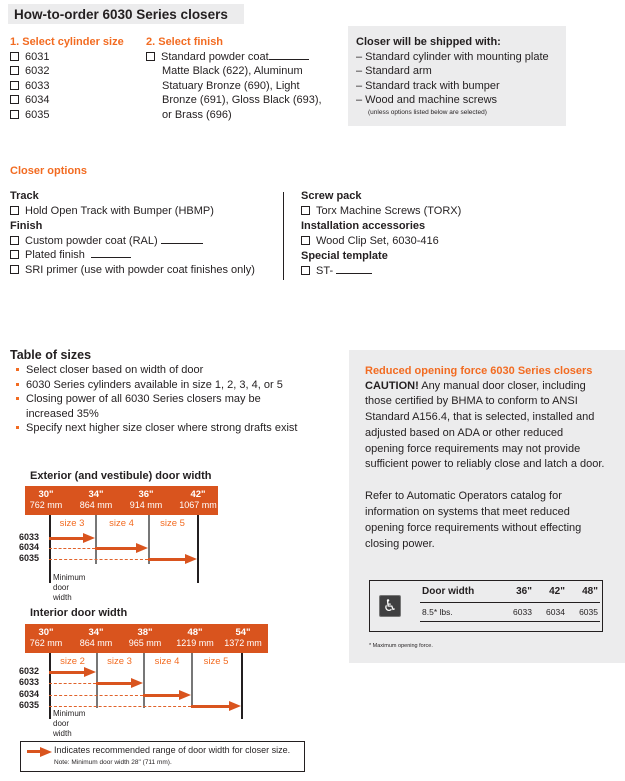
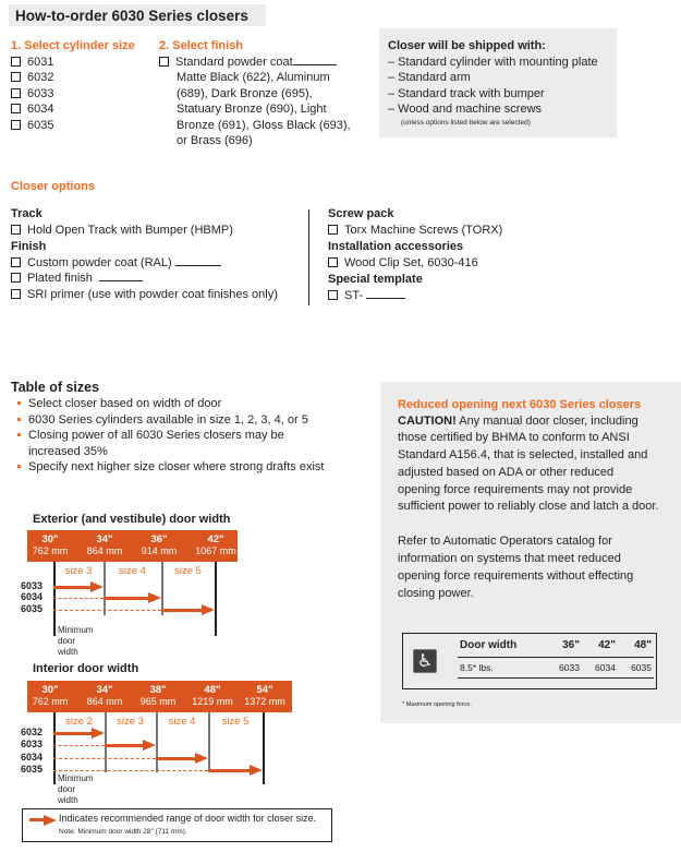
  How-to-order 6030 Series closers
  1. Select cylinder size
  6031
  6032
  6033
  6034
  6035
  2. Select finish
  Standard powder coat
  Matte Black (622), Aluminum
+ (689), Dark Bronze (695),
  Statuary Bronze (690), Light
  Bronze (691), Gloss Black (693),
  or Brass (696)
  Closer will be shipped with:
  – Standard cylinder with mounting plate
  – Standard arm
  – Standard track with bumper
  – Wood and machine screws
  Closer options
  Track
  Hold Open Track with Bumper (HBMP)
  Finish
  Custom powder coat (RAL)
  Plated finish
  SRI primer (use with powder coat finishes only)
  Screw pack
  Torx Machine Screws (TORX)
  Installation accessories
  Wood Clip Set, 6030-416
  Special template
  ST-
  Table of sizes
  Select closer based on width of door
  6030 Series cylinders available in size 1, 2, 3, 4, or 5
  Closing power of all 6030 Series closers may be
  increased 35%
  Specify next higher size closer where strong drafts exist
  Exterior (and vestibule) door width
  30"
  762 mm
  34"
  864 mm
  36"
  914 mm
  42"
  1067 mm
  size 3
  size 4
  size 5
  6033
  6034
  6035
  Minimum door width
  Interior door width
  30"
  762 mm
  34"
  864 mm
  38"
  965 mm
  48"
  1219 mm
  54"
  1372 mm
  size 2
  size 3
  size 4
  size 5
  6032
  6033
  6034
  6035
  Minimum door width
  Indicates recommended range of door width for closer size.
- Reduced opening force 6030 Series closers
+ Reduced opening next 6030 Series closers
  CAUTION! Any manual door closer, including those certified by BHMA to conform to ANSI Standard A156.4, that is selected, installed and adjusted based on ADA or other reduced opening force requirements may not provide sufficient power to reliably close and latch a door.
  Refer to Automatic Operators catalog for information on systems that meet reduced opening force requirements without effecting closing power.
  ♿
  Door width	36"	42"	48"
  8.5* lbs.	6033	6034	6035
